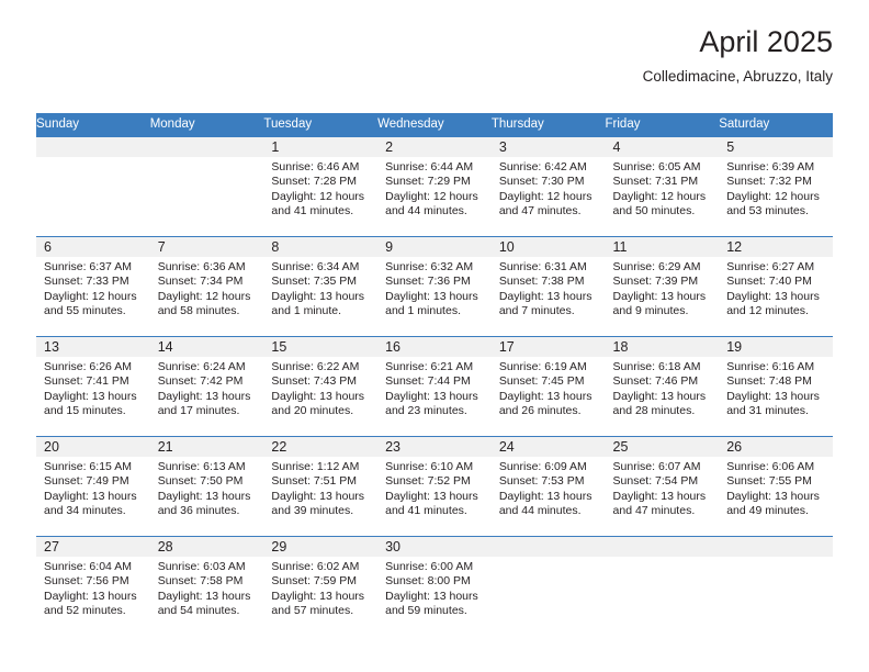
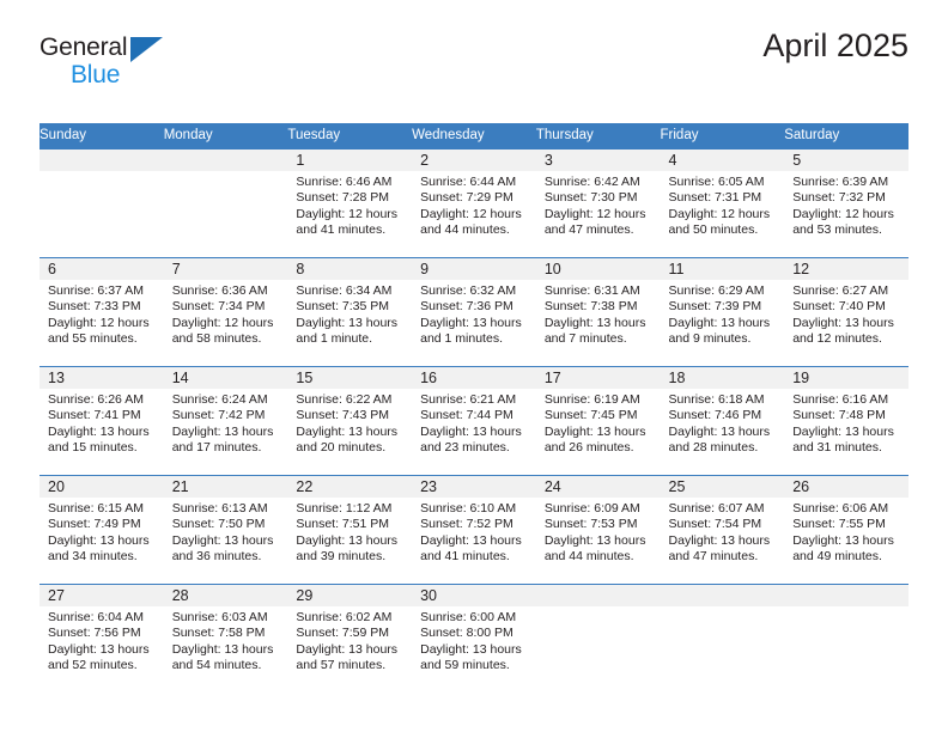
+ General
+ Blue
  April 2025
- Colledimacine, Abruzzo, Italy
  Sunday	Monday	Tuesday	Wednesday	Thursday	Friday	Saturday
  		1Sunrise: 6:46 AMSunset: 7:28 PMDaylight: 12 hoursand 41 minutes.	2Sunrise: 6:44 AMSunset: 7:29 PMDaylight: 12 hoursand 44 minutes.	3Sunrise: 6:42 AMSunset: 7:30 PMDaylight: 12 hoursand 47 minutes.	4Sunrise: 6:05 AMSunset: 7:31 PMDaylight: 12 hoursand 50 minutes.	5Sunrise: 6:39 AMSunset: 7:32 PMDaylight: 12 hoursand 53 minutes.
  6Sunrise: 6:37 AMSunset: 7:33 PMDaylight: 12 hoursand 55 minutes.	7Sunrise: 6:36 AMSunset: 7:34 PMDaylight: 12 hoursand 58 minutes.	8Sunrise: 6:34 AMSunset: 7:35 PMDaylight: 13 hoursand 1 minute.	9Sunrise: 6:32 AMSunset: 7:36 PMDaylight: 13 hoursand 1 minutes.	10Sunrise: 6:31 AMSunset: 7:38 PMDaylight: 13 hoursand 7 minutes.	11Sunrise: 6:29 AMSunset: 7:39 PMDaylight: 13 hoursand 9 minutes.	12Sunrise: 6:27 AMSunset: 7:40 PMDaylight: 13 hoursand 12 minutes.
  13Sunrise: 6:26 AMSunset: 7:41 PMDaylight: 13 hoursand 15 minutes.	14Sunrise: 6:24 AMSunset: 7:42 PMDaylight: 13 hoursand 17 minutes.	15Sunrise: 6:22 AMSunset: 7:43 PMDaylight: 13 hoursand 20 minutes.	16Sunrise: 6:21 AMSunset: 7:44 PMDaylight: 13 hoursand 23 minutes.	17Sunrise: 6:19 AMSunset: 7:45 PMDaylight: 13 hoursand 26 minutes.	18Sunrise: 6:18 AMSunset: 7:46 PMDaylight: 13 hoursand 28 minutes.	19Sunrise: 6:16 AMSunset: 7:48 PMDaylight: 13 hoursand 31 minutes.
  20Sunrise: 6:15 AMSunset: 7:49 PMDaylight: 13 hoursand 34 minutes.	21Sunrise: 6:13 AMSunset: 7:50 PMDaylight: 13 hoursand 36 minutes.	22Sunrise: 1:12 AMSunset: 7:51 PMDaylight: 13 hoursand 39 minutes.	23Sunrise: 6:10 AMSunset: 7:52 PMDaylight: 13 hoursand 41 minutes.	24Sunrise: 6:09 AMSunset: 7:53 PMDaylight: 13 hoursand 44 minutes.	25Sunrise: 6:07 AMSunset: 7:54 PMDaylight: 13 hoursand 47 minutes.	26Sunrise: 6:06 AMSunset: 7:55 PMDaylight: 13 hoursand 49 minutes.
  27Sunrise: 6:04 AMSunset: 7:56 PMDaylight: 13 hoursand 52 minutes.	28Sunrise: 6:03 AMSunset: 7:58 PMDaylight: 13 hoursand 54 minutes.	29Sunrise: 6:02 AMSunset: 7:59 PMDaylight: 13 hoursand 57 minutes.	30Sunrise: 6:00 AMSunset: 8:00 PMDaylight: 13 hoursand 59 minutes.
